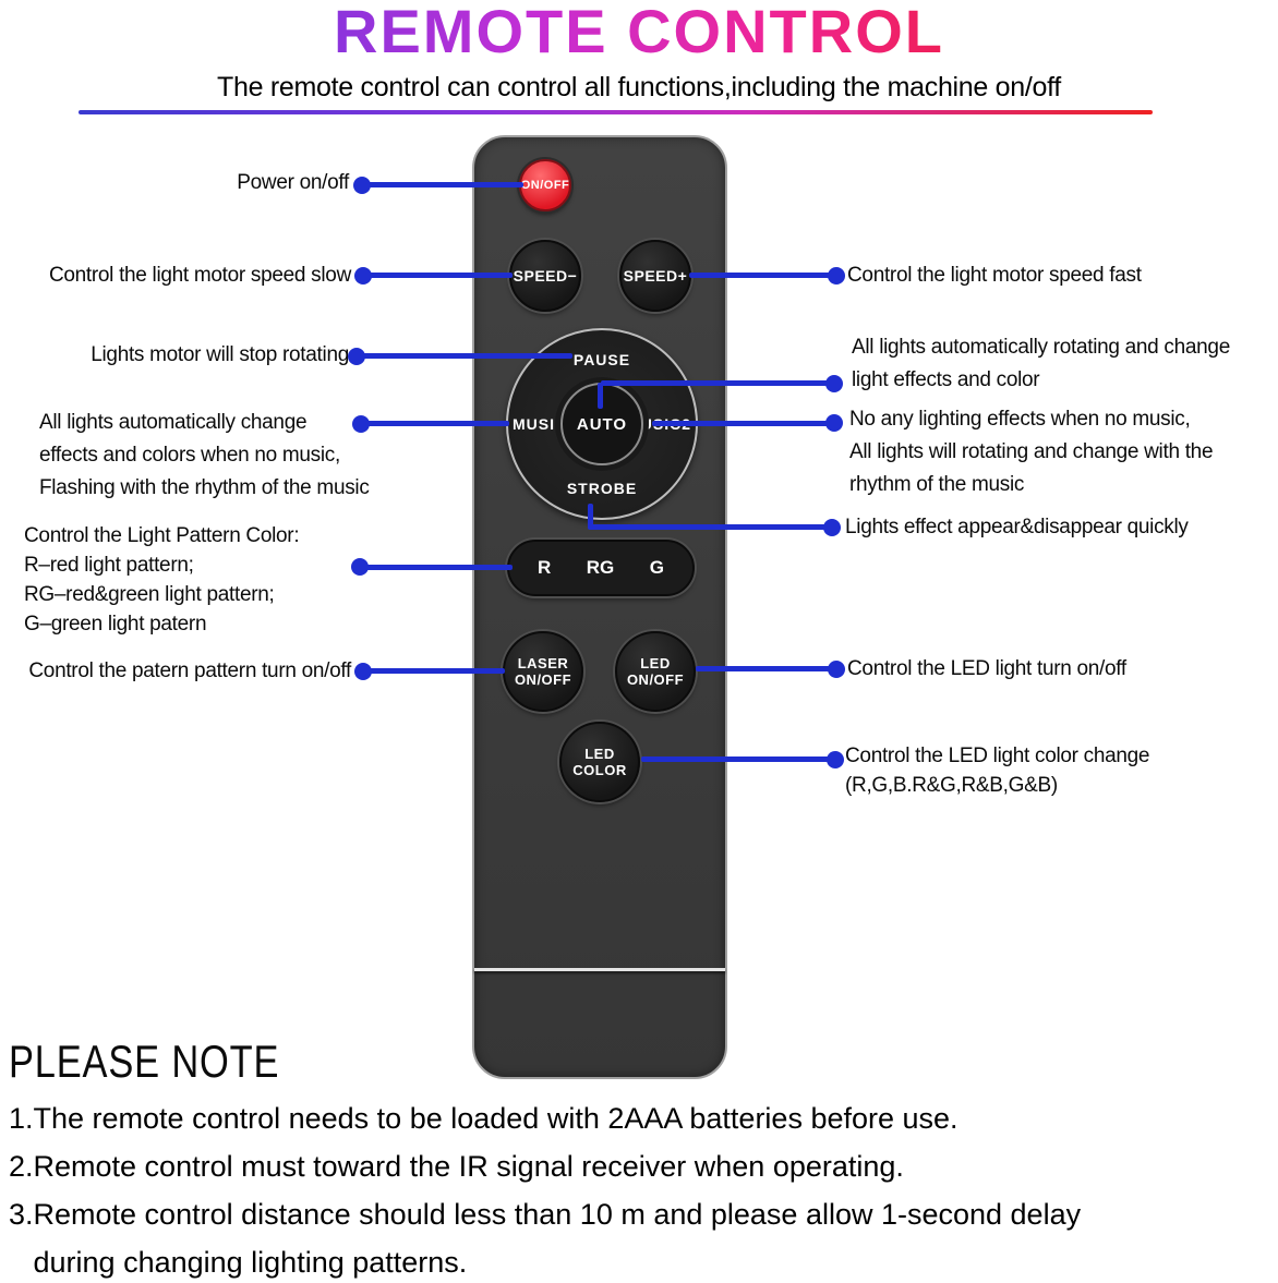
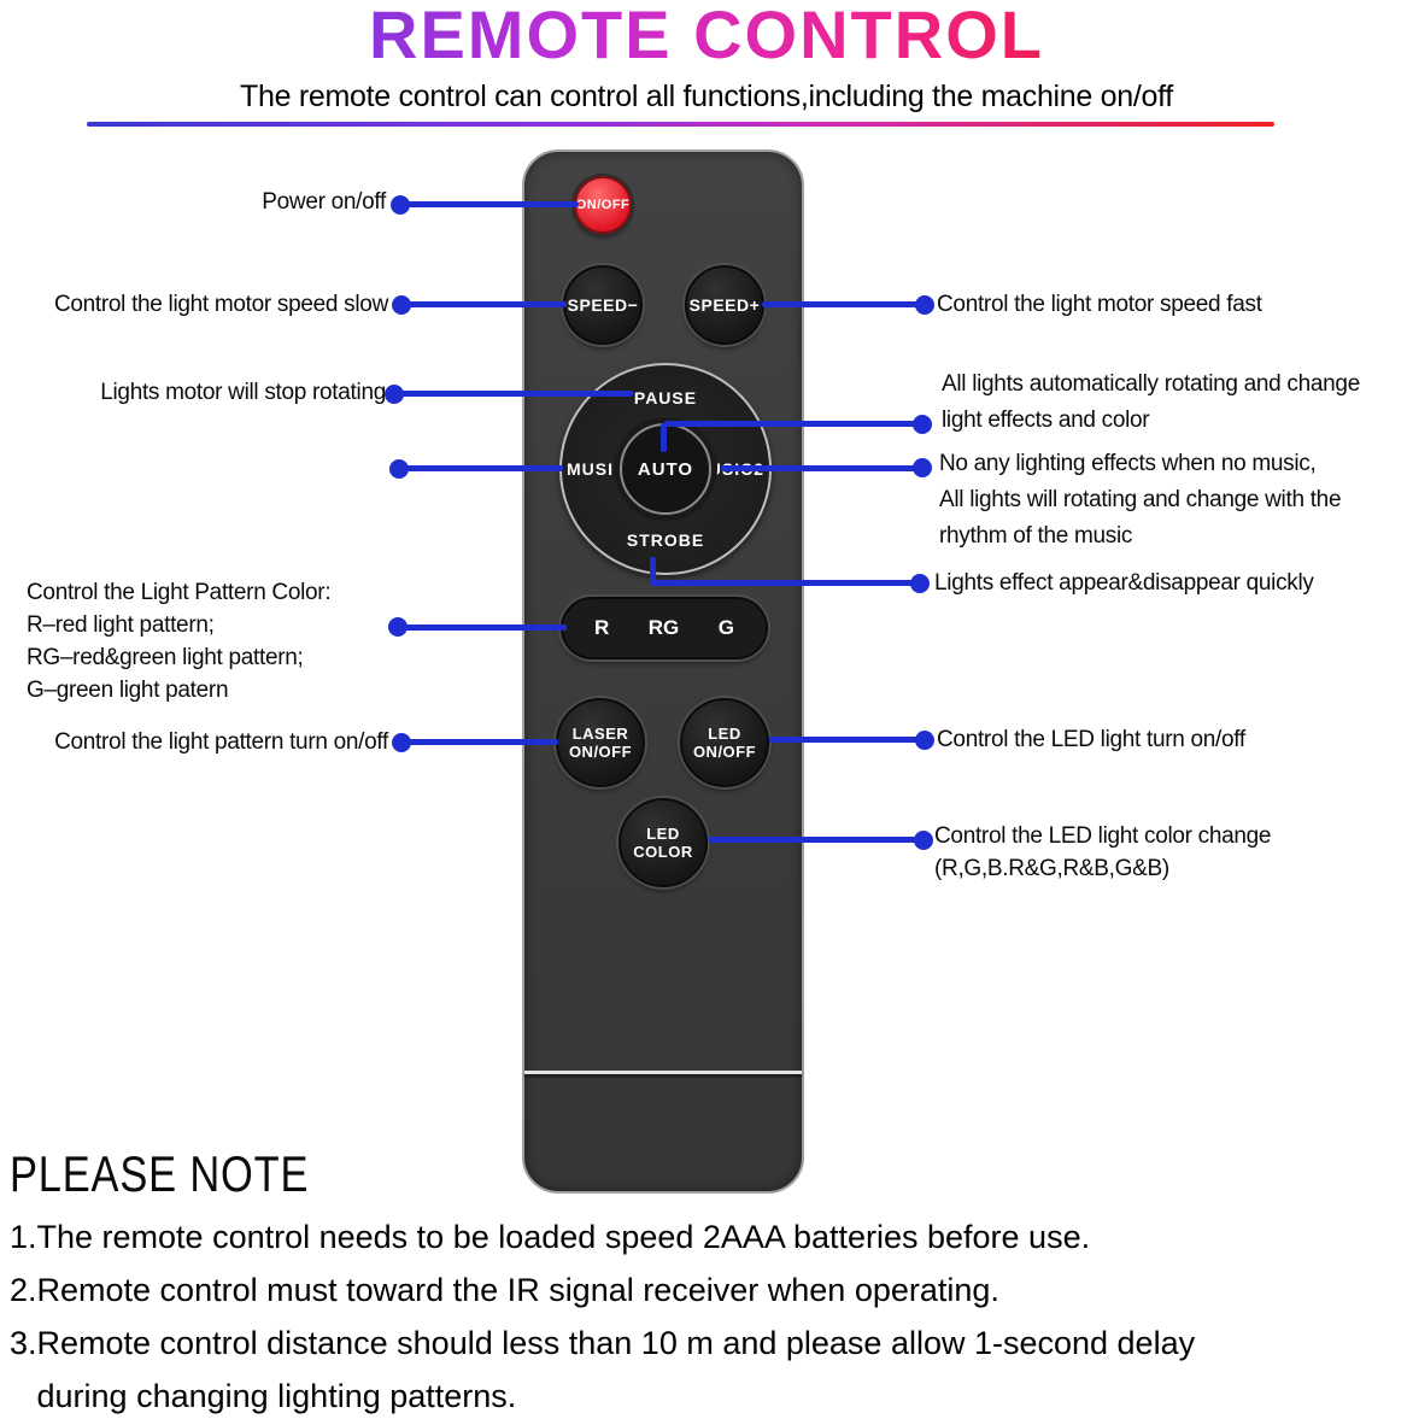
  REMOTE CONTROL
  The remote control can control all functions,including the machine on/off
  ON/OFF
  SPEED−
  SPEED+
  PAUSE
  STROBE
  AUTO
  R
  RG
  G
  LASER
  ON/OFF
  LED
  ON/OFF
  LED
  COLOR
  Power on/off
  Control the light motor speed slow
  Lights motor will stop rotating
- All lights automatically change
- effects and colors when no music,
- Flashing with the rhythm of the music
  Control the Light Pattern Color:
  R–red light pattern;
  RG–red&green light pattern;
  G–green light patern
- Control the patern pattern turn on/off
+ Control the light pattern turn on/off
  Control the light motor speed fast
  All lights automatically rotating and change
  light effects and color
  No any lighting effects when no music,
  All lights will rotating and change with the
  rhythm of the music
  Lights effect appear&disappear quickly
  Control the LED light turn on/off
  Control the LED light color change
  (R,G,B.R&G,R&B,G&B)
  PLEASE NOTE
- 1.The remote control needs to be loaded with 2AAA batteries before use.
+ 1.The remote control needs to be loaded speed 2AAA batteries before use.
  2.Remote control must toward the IR signal receiver when operating.
  3.Remote control distance should less than 10 m and please allow 1-second delay
  during changing lighting patterns.
